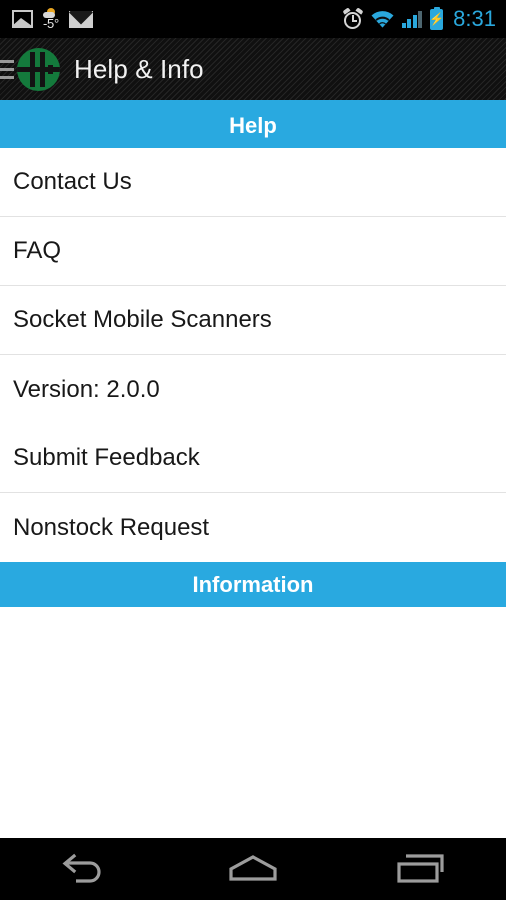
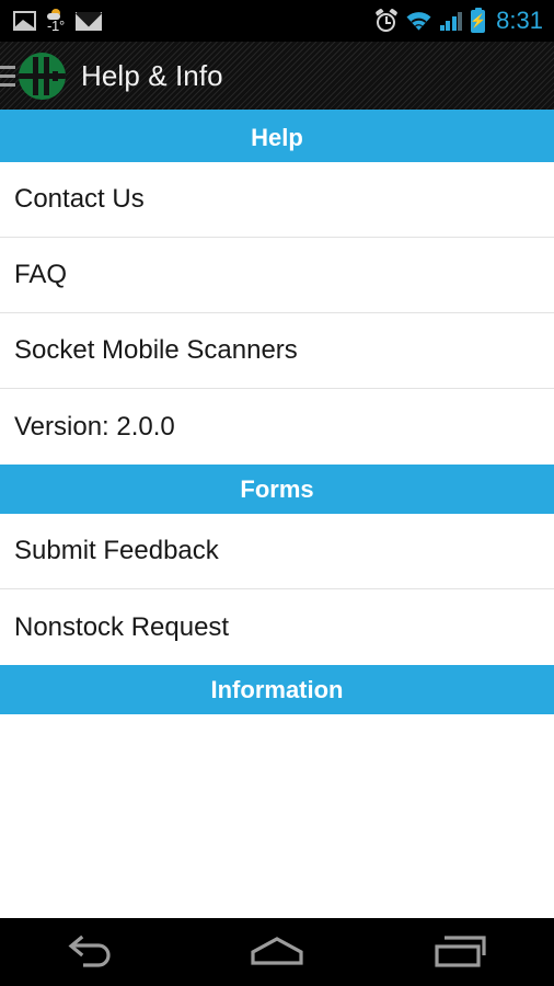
- -5°
+ -1°
  ⚡
  8:31
  Help & Info
  Help
  Contact Us
  FAQ
  Socket Mobile Scanners
  Version: 2.0.0
+ Forms
  Submit Feedback
  Nonstock Request
  Information
